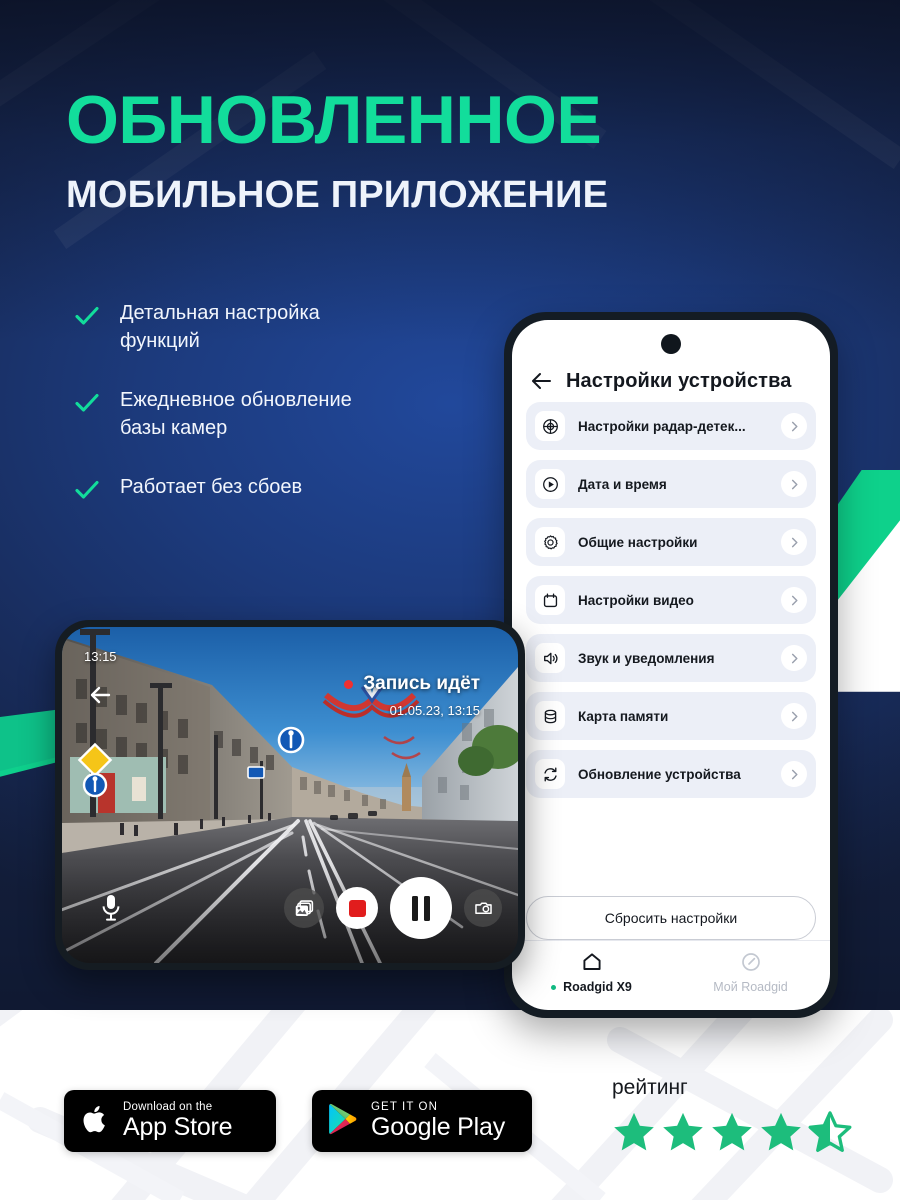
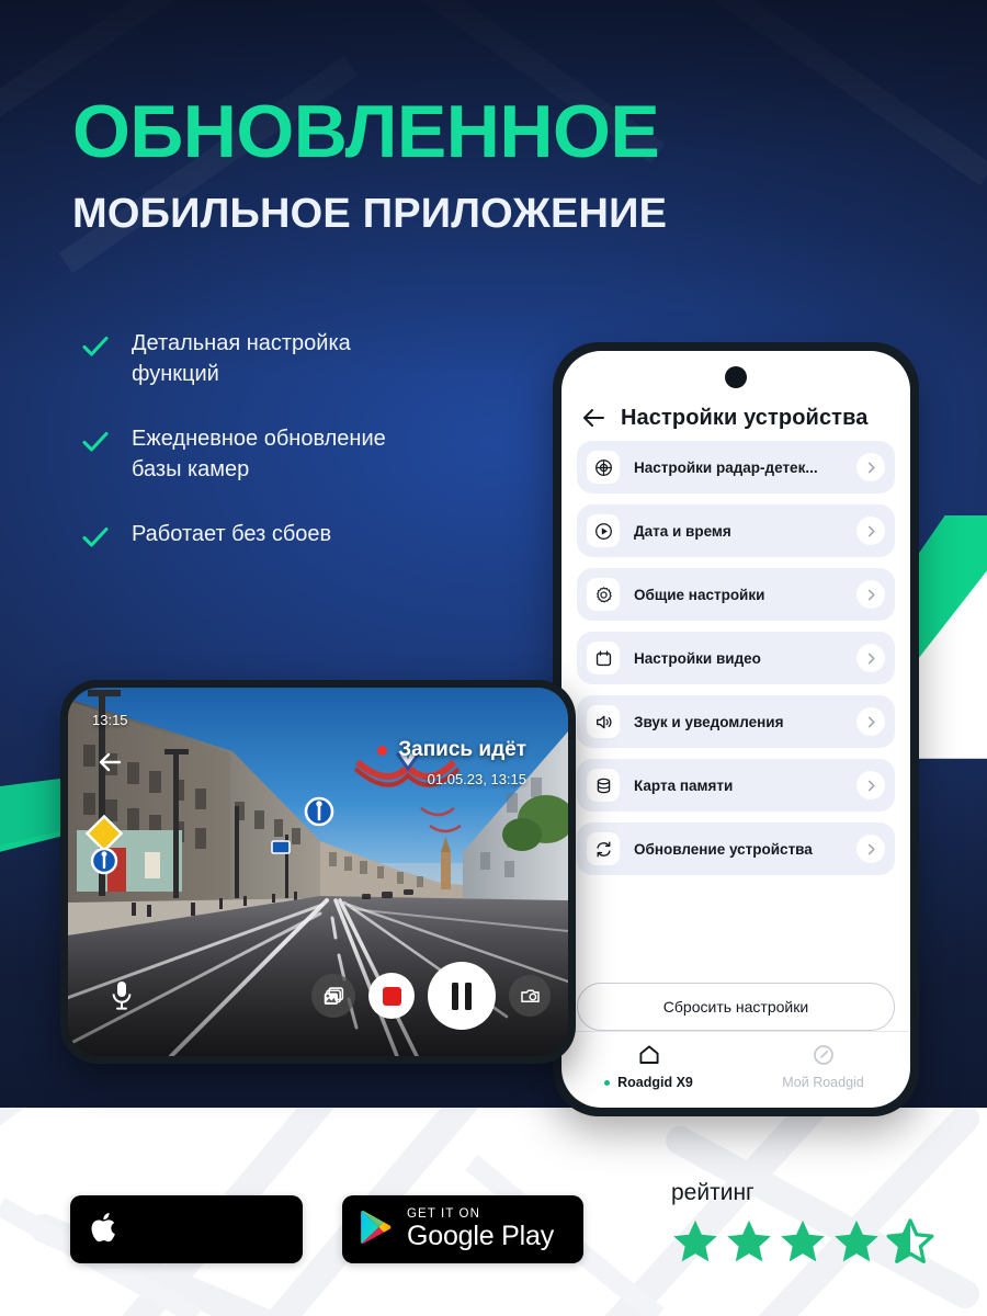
  ОБНОВЛЕННОЕ
  МОБИЛЬНОЕ ПРИЛОЖЕНИЕ
  Детальная настройка
  функций
  Ежедневное обновление
  базы камер
  Работает без сбоев
  Настройки устройства
  Настройки радар-детек...
  Дата и время
  Общие настройки
  Настройки видео
  Звук и уведомления
  Карта памяти
  Обновление устройства
  Сбросить настройки
  Roadgid X9
  Мой Roadgid
  13:15
  Запись идёт
  01.05.23, 13:15
- Download on the
- App Store
  GET IT ON
  Google Play
  рейтинг
